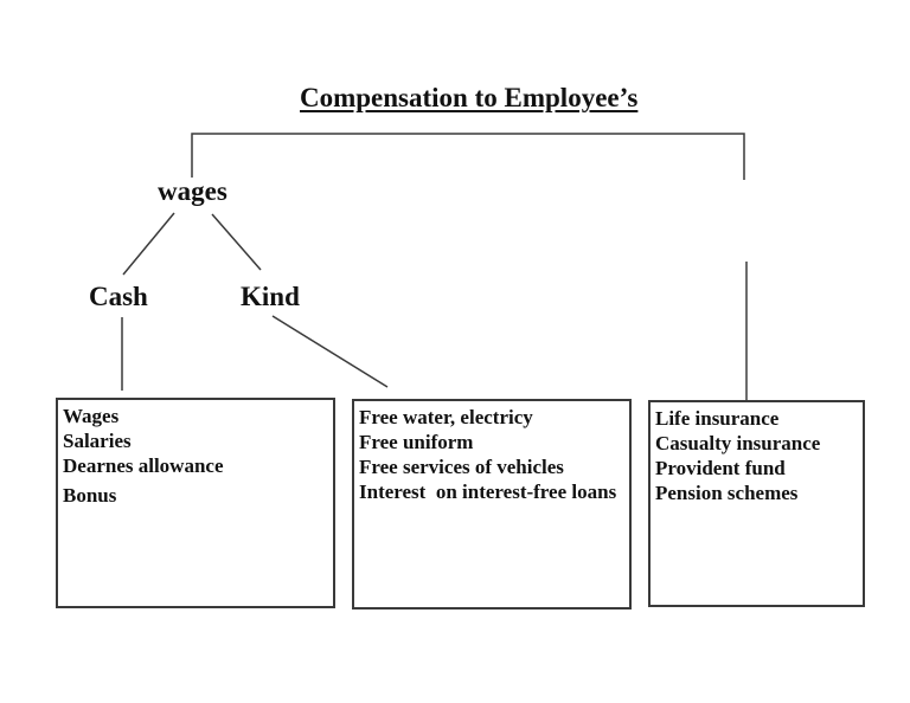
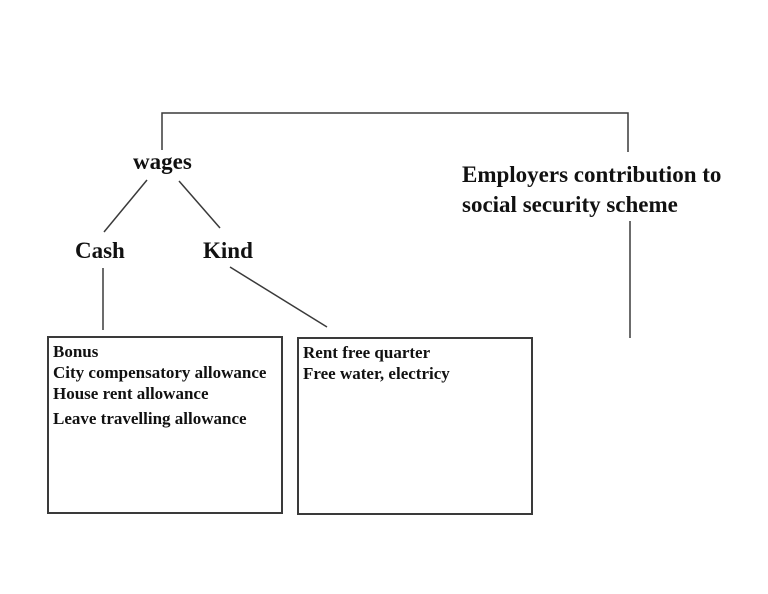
- Compensation to Employee’s
  wages
+ Employers contribution to
+ social security scheme
  Cash
  Kind
- Wages
- Salaries
- Dearnes allowance
  Bonus
+ City compensatory allowance
+ House rent allowance
+ Leave travelling allowance
+ Rent free quarter
  Free water, electricy
- Free uniform
- Free services of vehicles
- Interest on interest-free loans
- Life insurance
- Casualty insurance
- Provident fund
- Pension schemes
